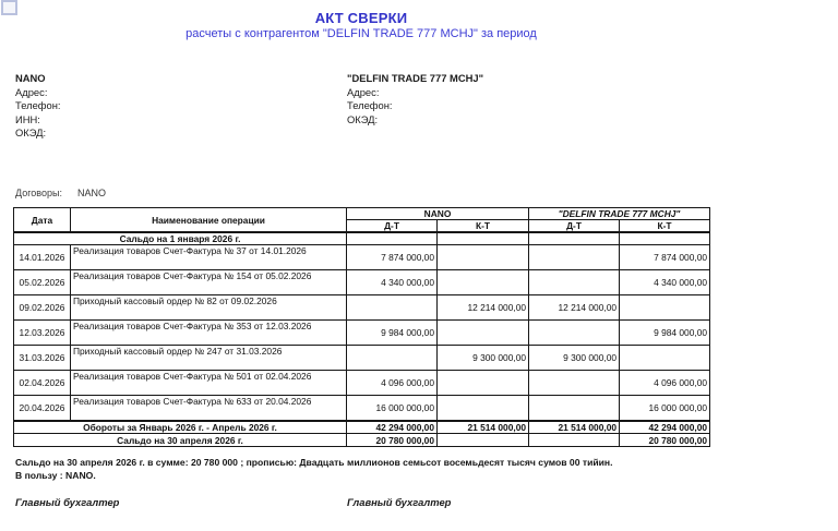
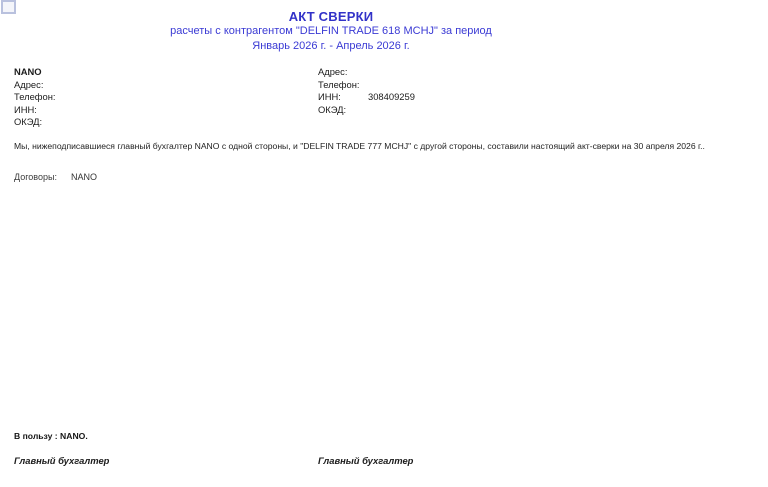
  АКТ СВЕРКИ
- расчеты с контрагентом "DELFIN TRADE 777 MCHJ" за период
+ расчеты с контрагентом "DELFIN TRADE 618 MCHJ" за период
+ Январь 2026 г. - Апрель 2026 г.
  NANO
  Адрес:
  Телефон:
  ИНН:
  ОКЭД:
- "DELFIN TRADE 777 MCHJ"
  Адрес:
  Телефон:
+ ИНН: 308409259
  ОКЭД:
+ Мы, нижеподписавшиеся главный бухгалтер NANO с одной стороны, и "DELFIN TRADE 777 MCHJ" с другой стороны, составили настоящий акт-сверки на 30 апреля 2026 г..
  Договоры: NANO
- Дата	Наименование операции	NANO	"DELFIN TRADE 777 MCHJ"
- Д-Т	К-Т	Д-Т	К-Т
- Сальдо на 1 января 2026 г.
- 14.01.2026	Реализация товаров Счет-Фактура № 37 от 14.01.2026	7 874 000,00			7 874 000,00
- 05.02.2026	Реализация товаров Счет-Фактура № 154 от 05.02.2026	4 340 000,00			4 340 000,00
- 09.02.2026	Приходный кассовый ордер № 82 от 09.02.2026		12 214 000,00	12 214 000,00
- 12.03.2026	Реализация товаров Счет-Фактура № 353 от 12.03.2026	9 984 000,00			9 984 000,00
- 31.03.2026	Приходный кассовый ордер № 247 от 31.03.2026		9 300 000,00	9 300 000,00
- 02.04.2026	Реализация товаров Счет-Фактура № 501 от 02.04.2026	4 096 000,00			4 096 000,00
- 20.04.2026	Реализация товаров Счет-Фактура № 633 от 20.04.2026	16 000 000,00			16 000 000,00
- Обороты за Январь 2026 г. - Апрель 2026 г.	42 294 000,00	21 514 000,00	21 514 000,00	42 294 000,00
- Сальдо на 30 апреля 2026 г.	20 780 000,00			20 780 000,00
- Сальдо на 30 апреля 2026 г. в сумме: 20 780 000 ; прописью: Двадцать миллионов семьсот восемьдесят тысяч сумов 00 тийин.
  В пользу : NANO.
  Главный бухгалтер
  Главный бухгалтер
